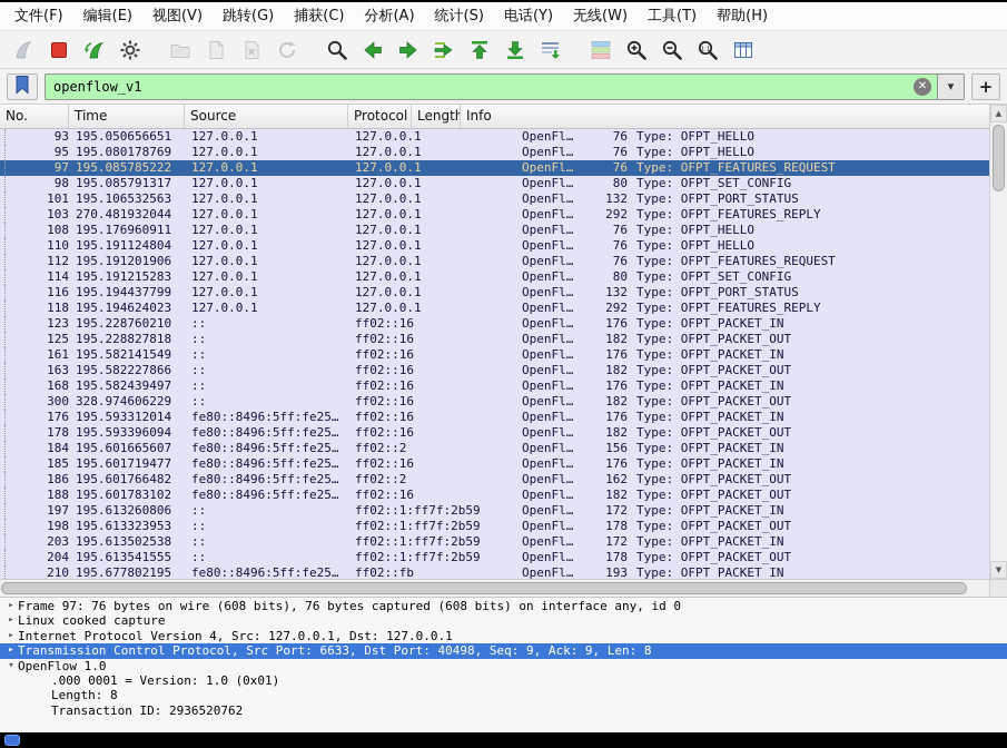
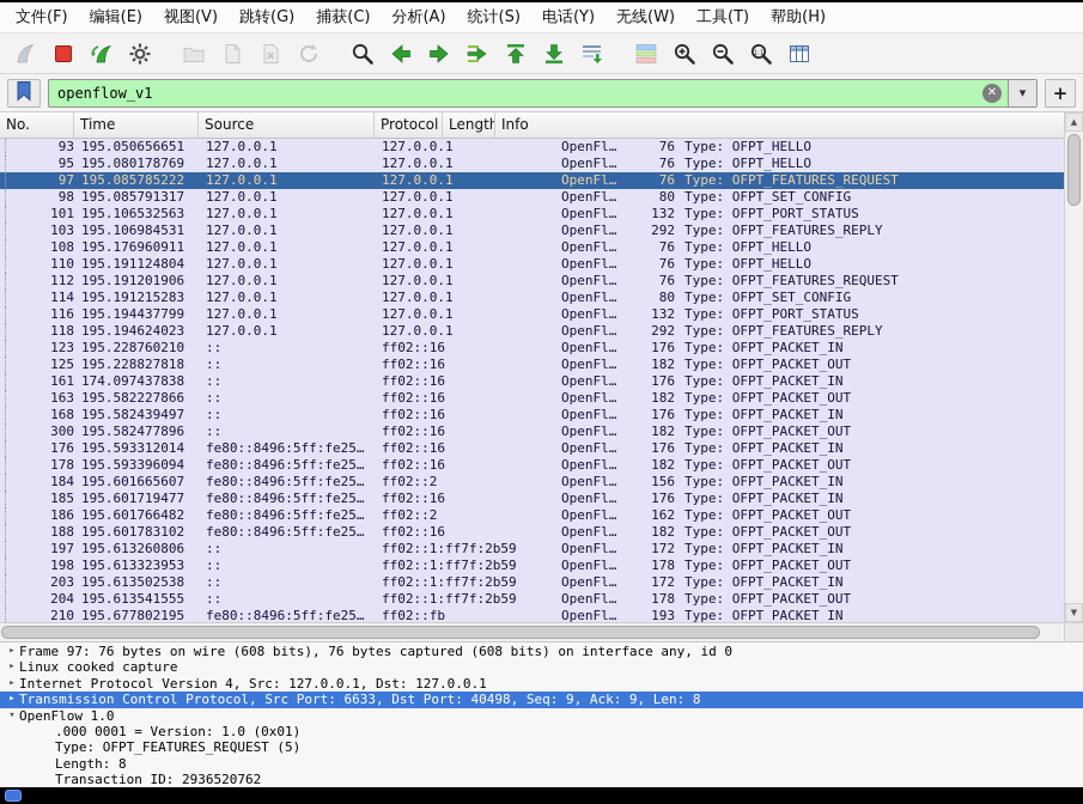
  文件(F)
  编辑(E)
  视图(V)
  跳转(G)
  捕获(C)
  分析(A)
  统计(S)
  电话(Y)
  无线(W)
  工具(T)
  帮助(H)
  openflow_v1
  ✕
  ▾
  +
  No.
  Time
  Source
  Protocol
  Length
  Info
  93
  195.050656651
  127.0.0.1
  127.0.0.1
  OpenFl…
  76
  Type: OFPT_HELLO
  95
  195.080178769
  127.0.0.1
  127.0.0.1
  OpenFl…
  76
  Type: OFPT_HELLO
  97
  195.085785222
  127.0.0.1
  127.0.0.1
  OpenFl…
  76
  Type: OFPT_FEATURES_REQUEST
  98
  195.085791317
  127.0.0.1
  127.0.0.1
  OpenFl…
  80
  Type: OFPT_SET_CONFIG
  101
  195.106532563
  127.0.0.1
  127.0.0.1
  OpenFl…
  132
  Type: OFPT_PORT_STATUS
  103
- 270.481932044
+ 195.106984531
  127.0.0.1
  127.0.0.1
  OpenFl…
  292
  Type: OFPT_FEATURES_REPLY
  108
  195.176960911
  127.0.0.1
  127.0.0.1
  OpenFl…
  76
  Type: OFPT_HELLO
  110
  195.191124804
  127.0.0.1
  127.0.0.1
  OpenFl…
  76
  Type: OFPT_HELLO
  112
  195.191201906
  127.0.0.1
  127.0.0.1
  OpenFl…
  76
  Type: OFPT_FEATURES_REQUEST
  114
  195.191215283
  127.0.0.1
  127.0.0.1
  OpenFl…
  80
  Type: OFPT_SET_CONFIG
  116
  195.194437799
  127.0.0.1
  127.0.0.1
  OpenFl…
  132
  Type: OFPT_PORT_STATUS
  118
  195.194624023
  127.0.0.1
  127.0.0.1
  OpenFl…
  292
  Type: OFPT_FEATURES_REPLY
  123
  195.228760210
  ::
  ff02::16
  OpenFl…
  176
  Type: OFPT_PACKET_IN
  125
  195.228827818
  ::
  ff02::16
  OpenFl…
  182
  Type: OFPT_PACKET_OUT
  161
- 195.582141549
+ 174.097437838
  ::
  ff02::16
  OpenFl…
  176
  Type: OFPT_PACKET_IN
  163
  195.582227866
  ::
  ff02::16
  OpenFl…
  182
  Type: OFPT_PACKET_OUT
  168
  195.582439497
  ::
  ff02::16
  OpenFl…
  176
  Type: OFPT_PACKET_IN
  300
- 328.974606229
+ 195.582477896
  ::
  ff02::16
  OpenFl…
  182
  Type: OFPT_PACKET_OUT
  176
  195.593312014
  fe80::8496:5ff:fe25…
  ff02::16
  OpenFl…
  176
  Type: OFPT_PACKET_IN
  178
  195.593396094
  fe80::8496:5ff:fe25…
  ff02::16
  OpenFl…
  182
  Type: OFPT_PACKET_OUT
  184
  195.601665607
  fe80::8496:5ff:fe25…
  ff02::2
  OpenFl…
  156
  Type: OFPT_PACKET_IN
  185
  195.601719477
  fe80::8496:5ff:fe25…
  ff02::16
  OpenFl…
  176
  Type: OFPT_PACKET_IN
  186
  195.601766482
  fe80::8496:5ff:fe25…
  ff02::2
  OpenFl…
  162
  Type: OFPT_PACKET_OUT
  188
  195.601783102
  fe80::8496:5ff:fe25…
  ff02::16
  OpenFl…
  182
  Type: OFPT_PACKET_OUT
  197
  195.613260806
  ::
  ff02::1:ff7f:2b59
  OpenFl…
  172
  Type: OFPT_PACKET_IN
  198
  195.613323953
  ::
  ff02::1:ff7f:2b59
  OpenFl…
  178
  Type: OFPT_PACKET_OUT
  203
  195.613502538
  ::
  ff02::1:ff7f:2b59
  OpenFl…
  172
  Type: OFPT_PACKET_IN
  204
  195.613541555
  ::
  ff02::1:ff7f:2b59
  OpenFl…
  178
  Type: OFPT_PACKET_OUT
  210
  195.677802195
  fe80::8496:5ff:fe25…
  ff02::fb
  OpenFl…
  193
  Type: OFPT_PACKET_IN
  ▲
  ▼
  ▸
  Frame 97: 76 bytes on wire (608 bits), 76 bytes captured (608 bits) on interface any, id 0
  ▸
  Linux cooked capture
  ▸
  Internet Protocol Version 4, Src: 127.0.0.1, Dst: 127.0.0.1
  ▸
  Transmission Control Protocol, Src Port: 6633, Dst Port: 40498, Seq: 9, Ack: 9, Len: 8
  ▾
  OpenFlow 1.0
  .000 0001 = Version: 1.0 (0x01)
+ Type: OFPT_FEATURES_REQUEST (5)
  Length: 8
  Transaction ID: 2936520762
